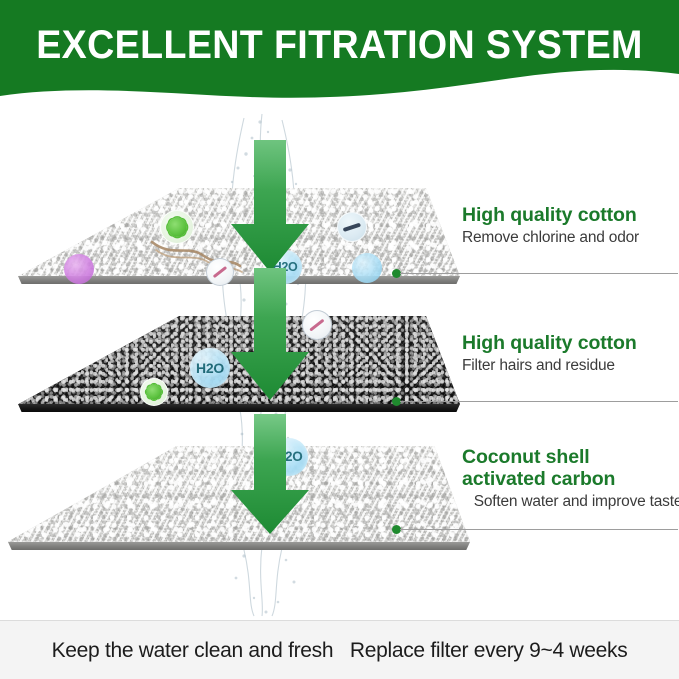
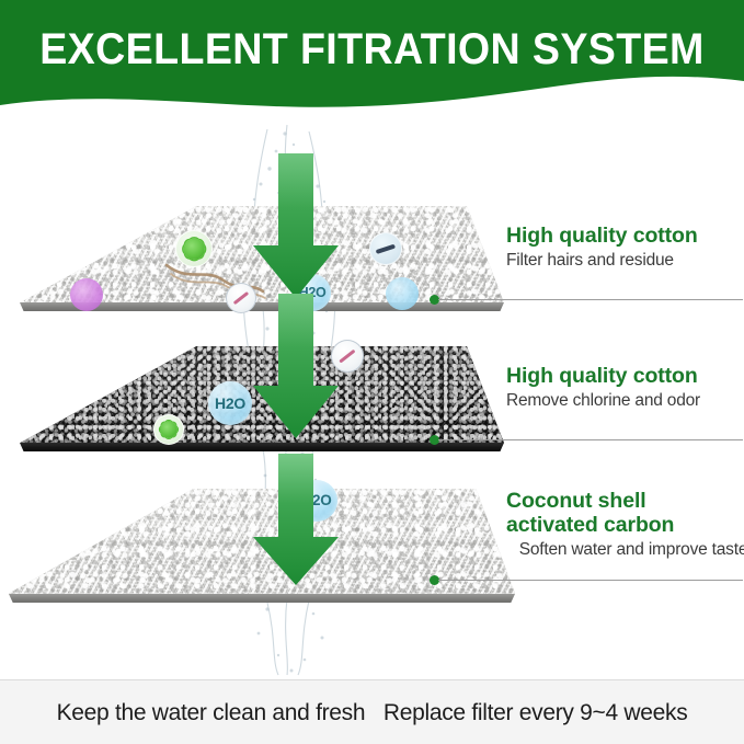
  EXCELLENT FITRATION SYSTEM
  H2O
  High quality cotton
- Remove chlorine and odor
+ Filter hairs and residue
  H2O
  High quality cotton
- Filter hairs and residue
+ Remove chlorine and odor
  Coconut shell
  activated carbon
  Soften water and improve taste
  Keep the water clean and fresh Replace filter every 9~4 weeks
